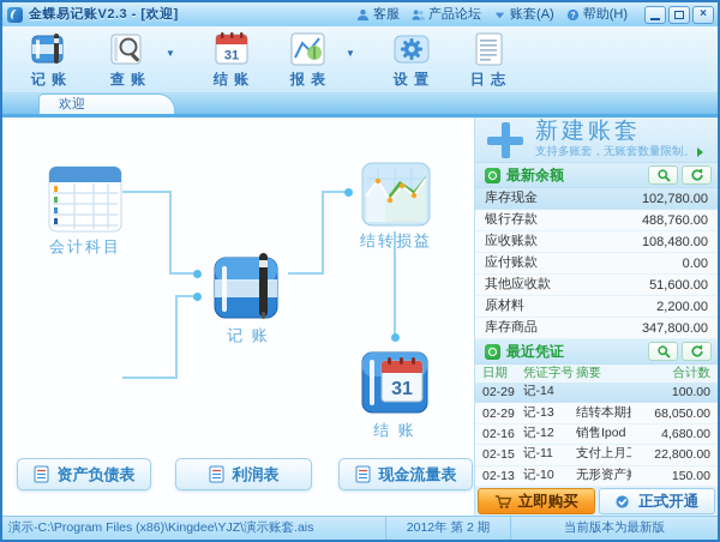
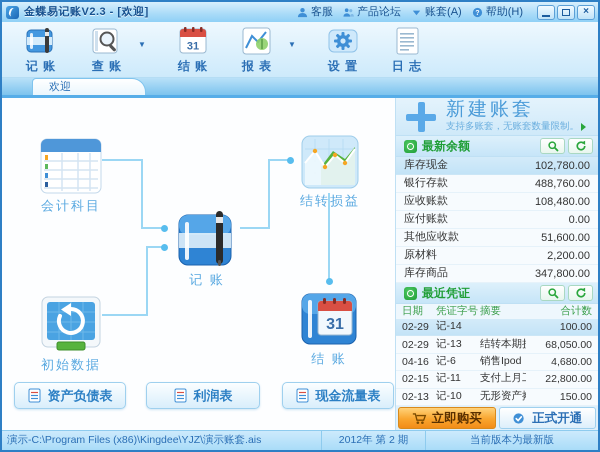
  金蝶易记账V2.3 - [欢迎]
  客服
  产品论坛
  账套(A)
  帮助(H)
  ×
  记 账
  查 账
  ▼
  31
  结 账
  报 表
  ▼
  设 置
  日 志
  欢迎
  会计科目
  记 账
  结转损益
+ 初始数据
  31
  结 账
  资产负债表
  利润表
  现金流量表
  新建账套
  支持多账套，无账套数量限制。
  最新余额
  库存现金
  102,780.00
  银行存款
  488,760.00
  应收账款
  108,480.00
  应付账款
  0.00
  其他应收款
  51,600.00
  原材料
  2,200.00
  库存商品
  347,800.00
  最近凭证
  日期
  凭证字号
  摘要
  合计数
  02-29
  记-14
  100.00
  02-29
  记-13
  68,050.00
- 02-16
+ 04-16
- 记-12
+ 记-6
  销售Ipod
  4,680.00
  02-15
  记-11
  22,800.00
  02-13
  记-10
  150.00
  立即购买
  正式开通
  演示-C:\Program Files (x86)\Kingdee\YJZ\演示账套.ais
  2012年 第 2 期
  当前版本为最新版
